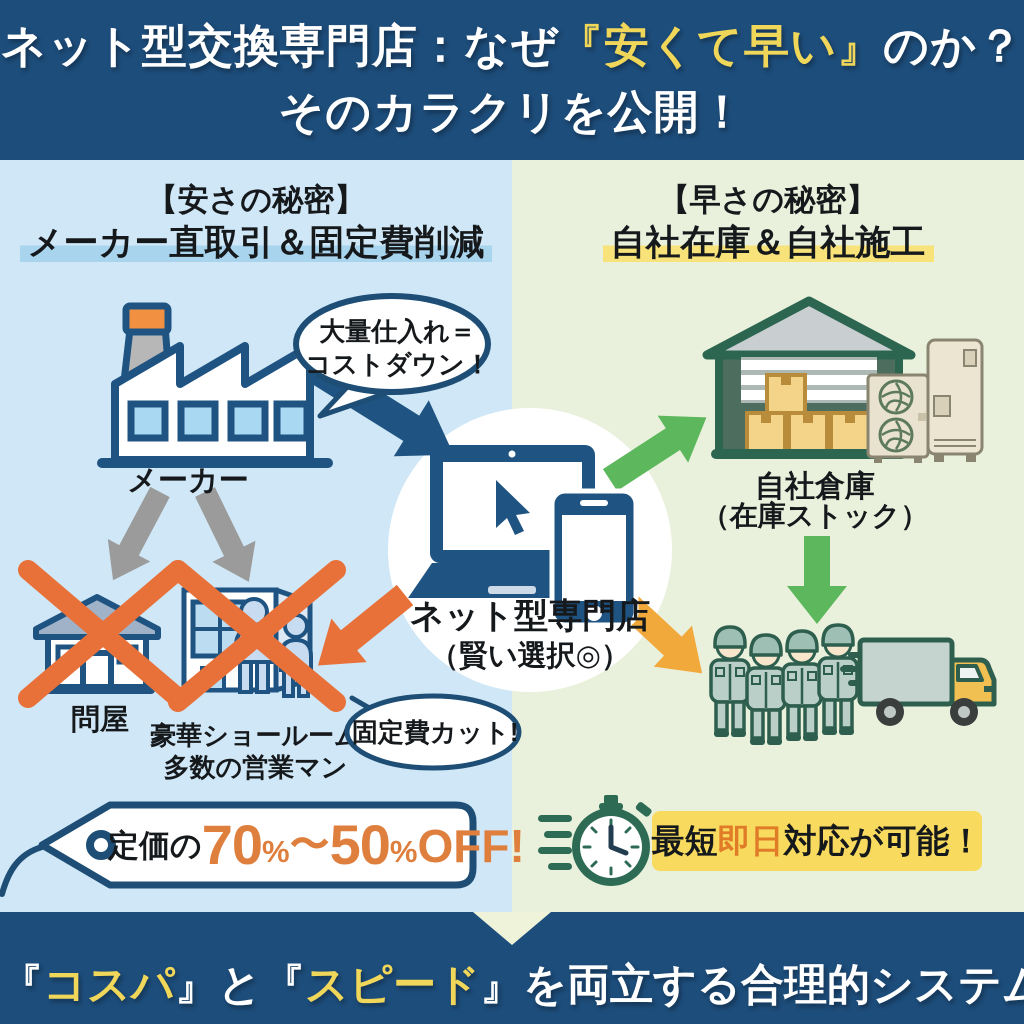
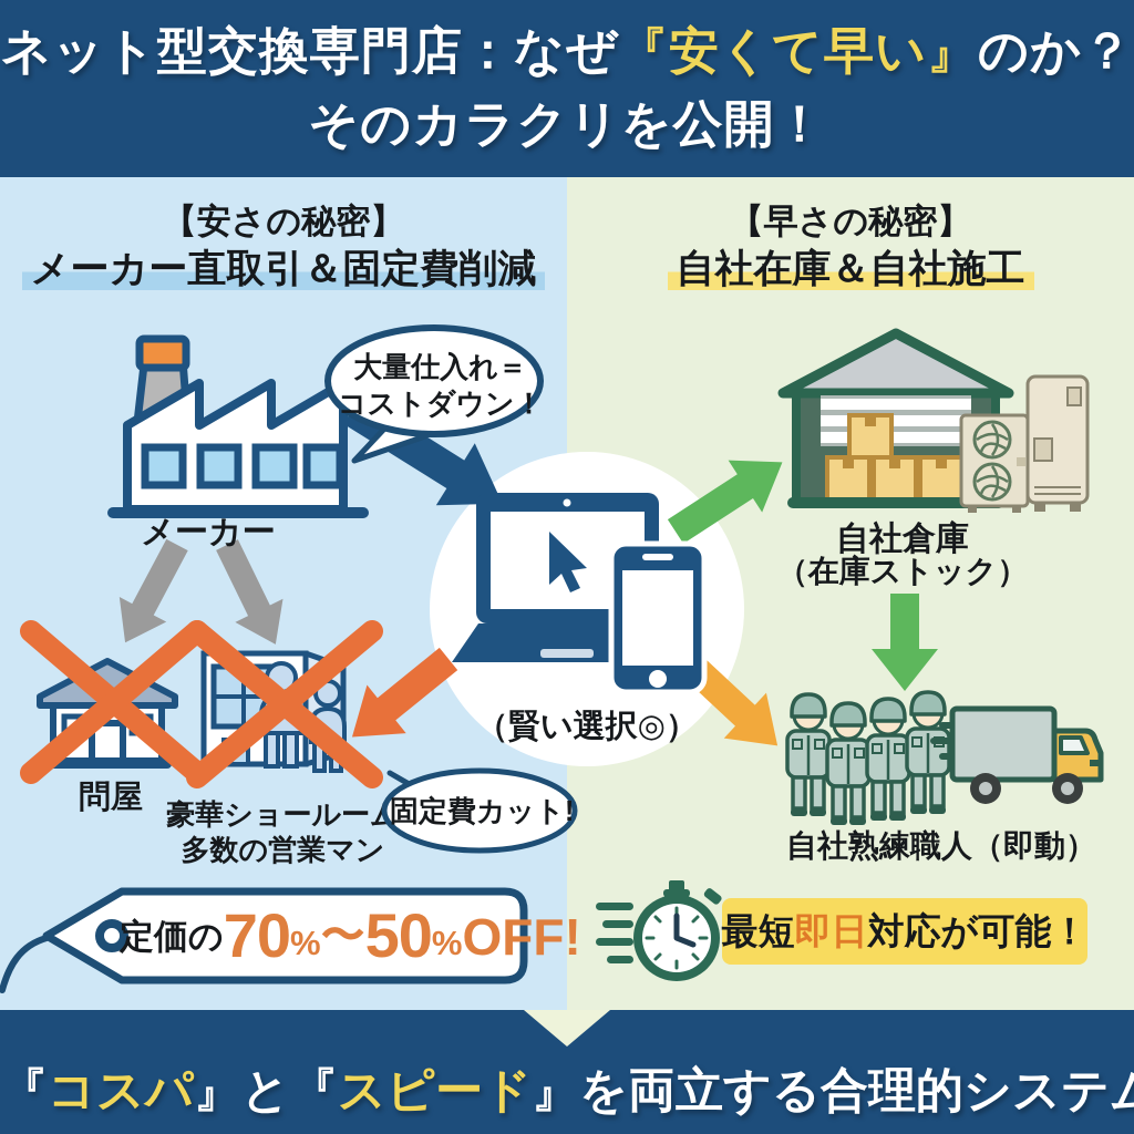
  ネット型交換専門店：なぜ『安くて早い』のか？
  そのカラクリを公開！
  【安さの秘密】
  メーカー直取引＆固定費削減
  【早さの秘密】
  自社在庫＆自社施工
  メーカー
  大量仕入れ＝
  コストダウン！
  問屋
  豪華ショールー
  多数の営業マン
  固定費カット!
  定価の70%〜50%OFF!
- ネット型専門店
  （賢い選択◎）
  自社倉庫
  （在庫ストック）
+ 自社熟練職人（即動）
  最短
  即日
  対応が可能！
  『コスパ』と『スピード』を両立する合理的システ
